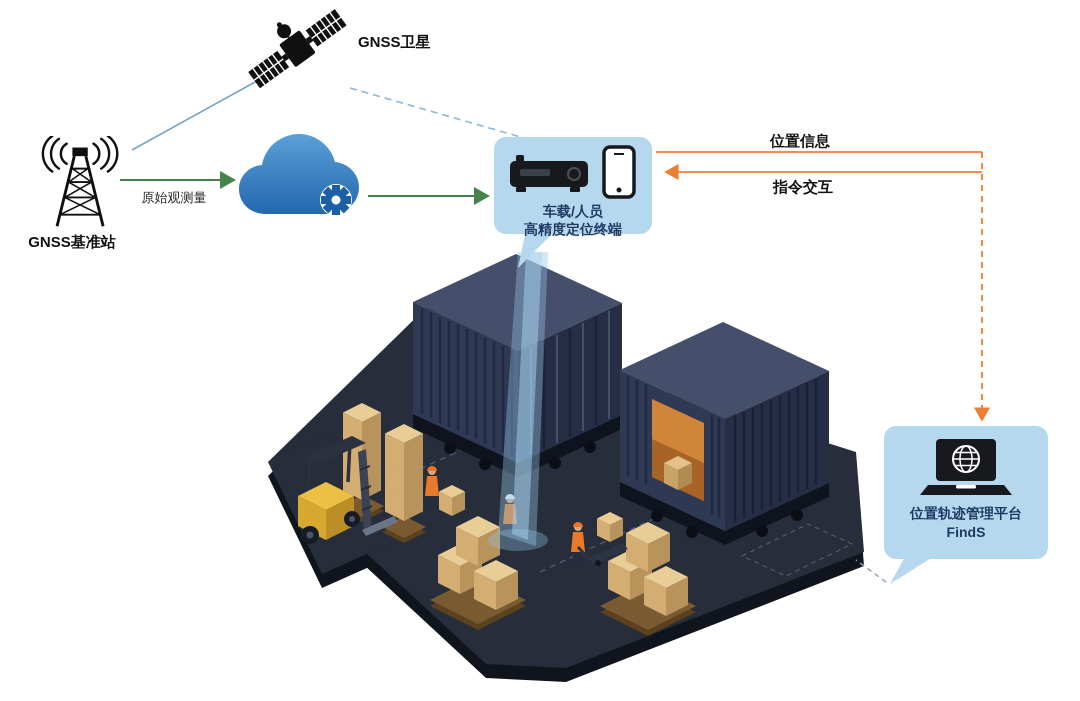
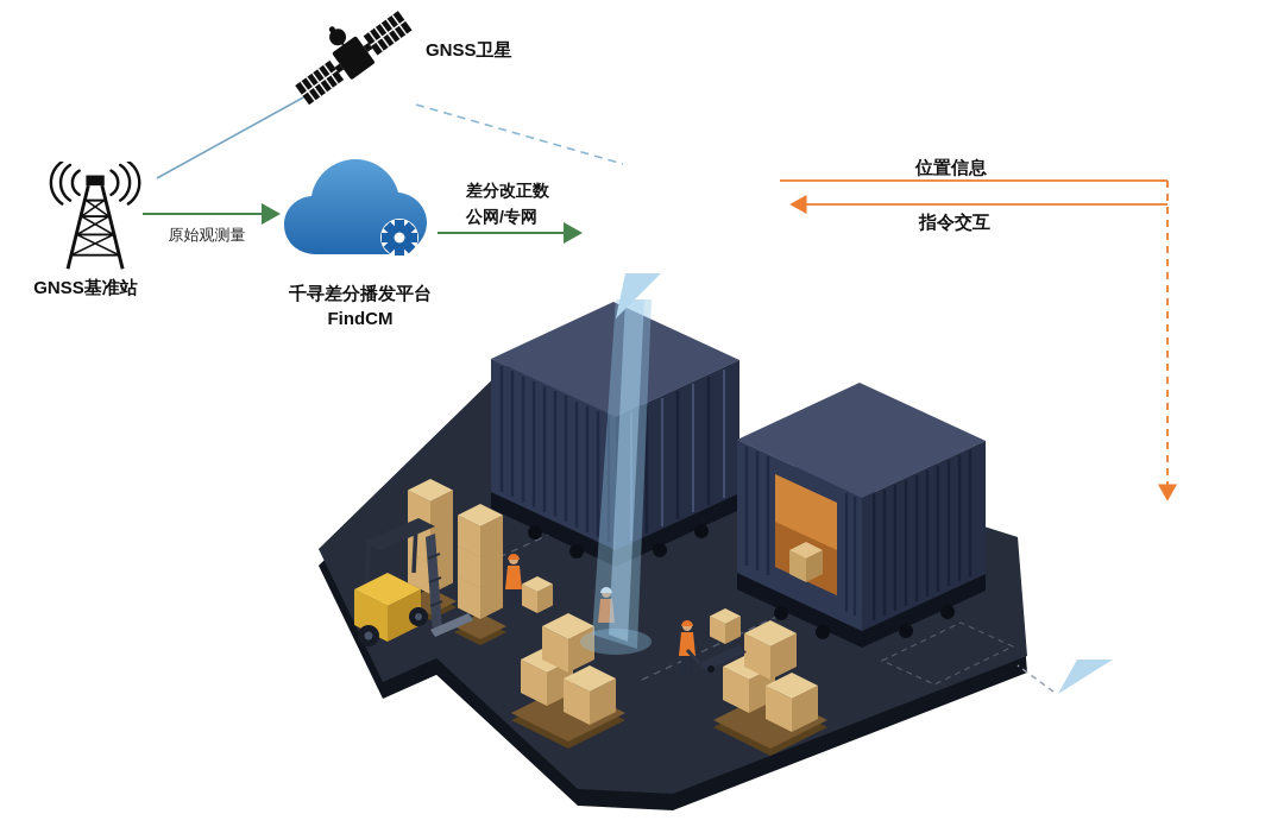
  GNSS卫星
  GNSS基准站
  原始观测量
+ 千寻差分播发平台
+ FindCM
+ 差分改正数
+ 公网/专网
  位置信息
  指令交互
- 车载/人员
- 高精度定位终端
- 位置轨迹管理平台
- FindS
